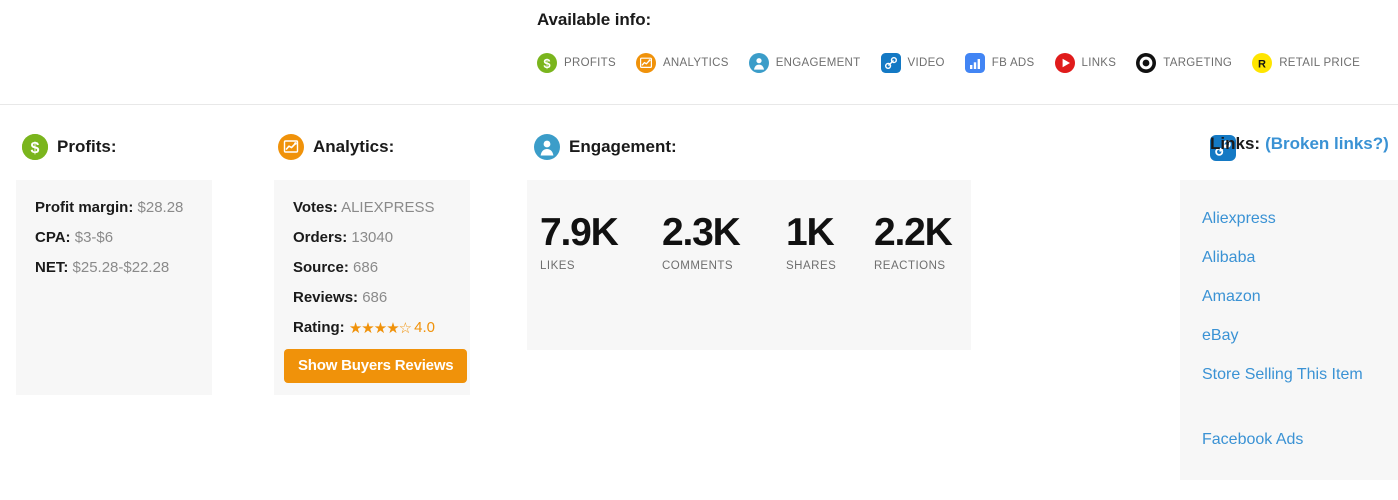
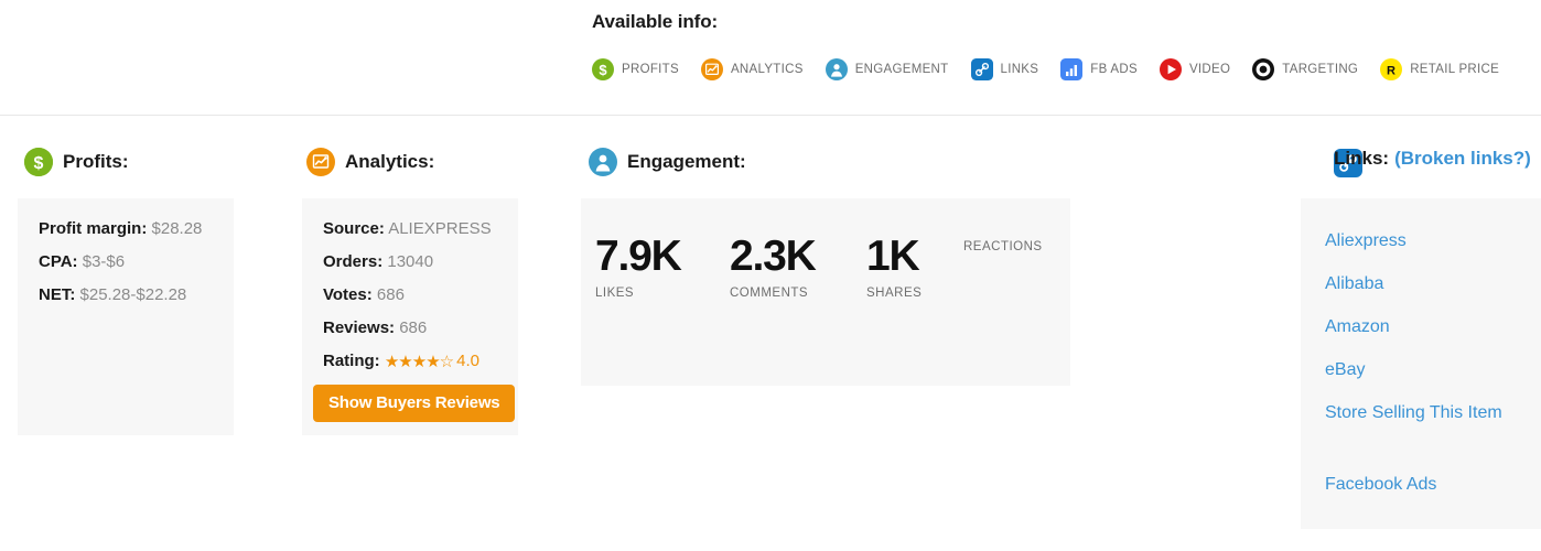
  Available info:
  $
  PROFITS
  ANALYTICS
  ENGAGEMENT
- VIDEO
+ LINKS
  FB ADS
- LINKS
+ VIDEO
  TARGETING
  R
  RETAIL PRICE
  $
  Profits:
  Profit margin: $28.28
  CPA: $3-$6
  NET: $25.28-$22.28
  Analytics:
- Votes: ALIEXPRESS
+ Source: ALIEXPRESS
  Orders: 13040
- Source: 686
+ Votes: 686
  Reviews: 686
  Rating: ★★★★☆ 4.0
  Show Buyers Reviews
  Engagement:
  7.9K
  LIKES
  2.3K
  COMMENTS
  1K
  SHARES
- 2.2K
  REACTIONS
  Links:
  (Broken links?)
  Aliexpress
  Alibaba
  Amazon
  eBay
  Store Selling This Item
  Facebook Ads
